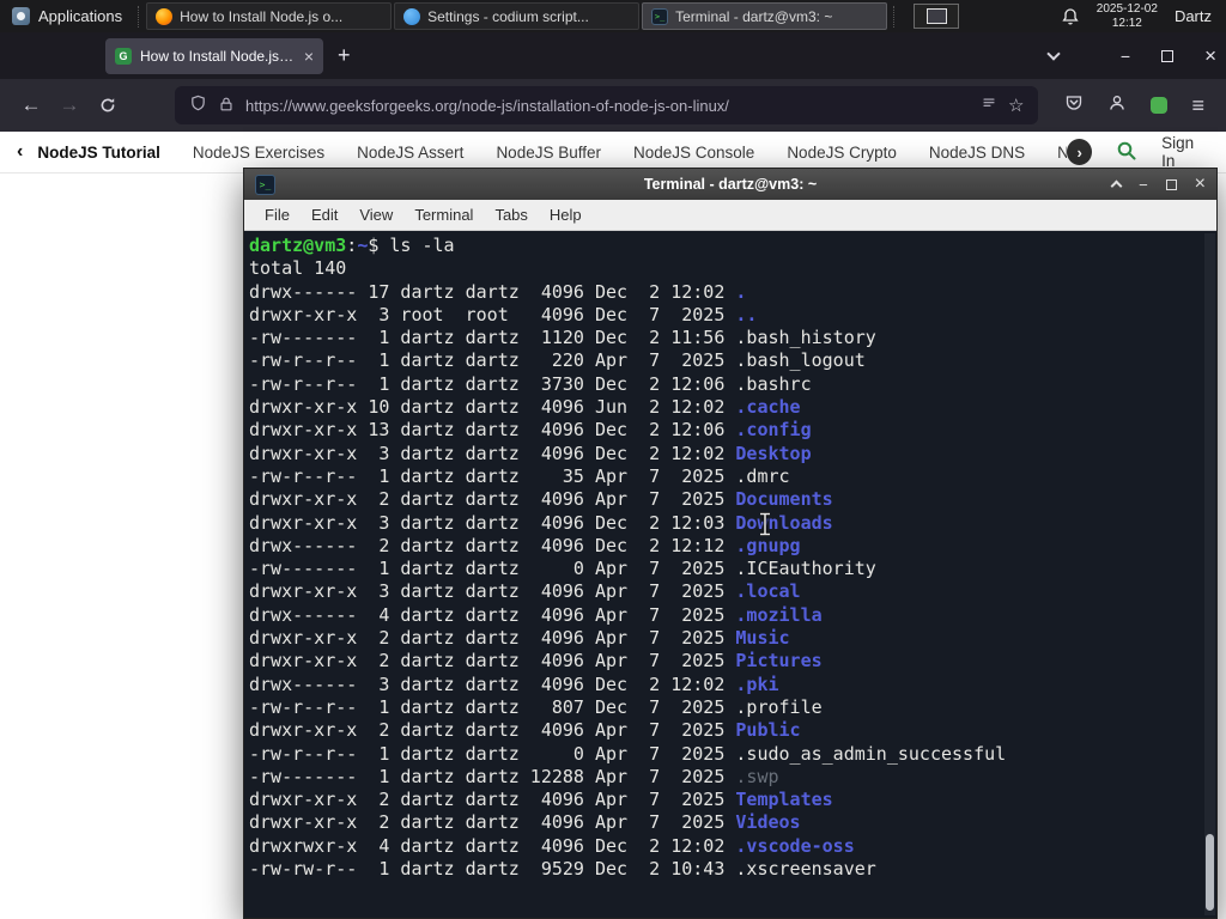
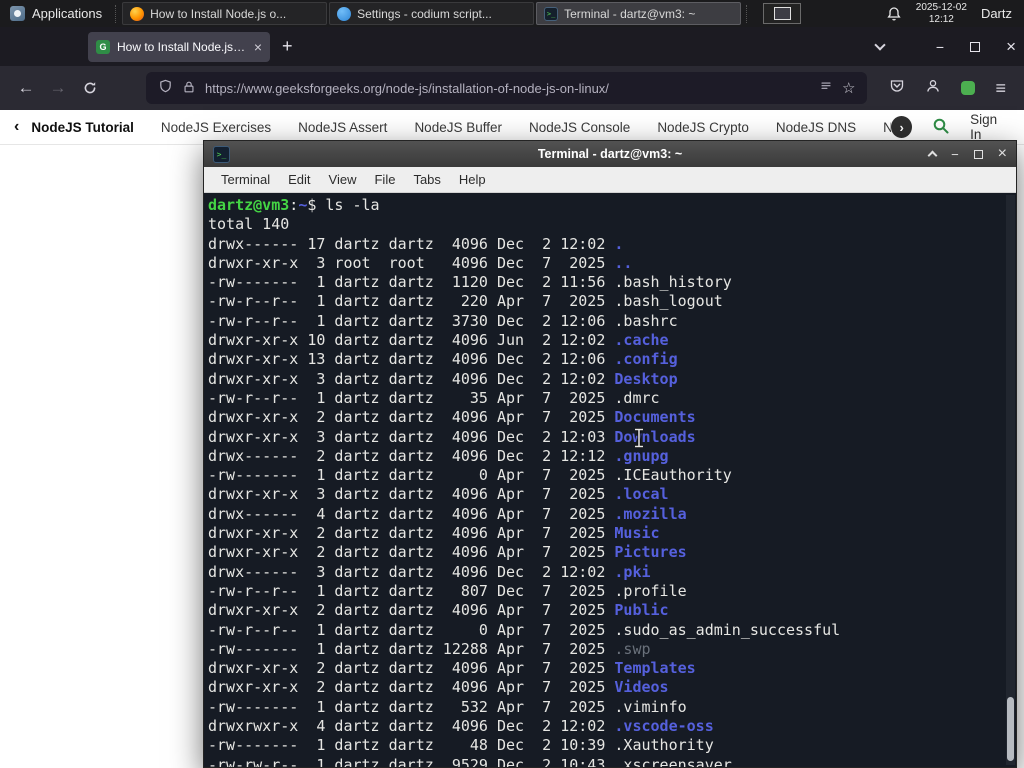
  Applications
  How to Install Node.js o...
  Settings - codium script...
  Terminal - dartz@vm3: ~
  2025-12-02
  12:12
  Dartz
  How to Install Node.js on
  ×
  +
  −
  ×
  ←
  →
  https://www.geeksforgeeks.org/node-js/installation-of-node-js-on-linux/
  ☆
  ≡
  ‹
  NodeJS Tutorial
  NodeJS Exercises
  NodeJS Assert
  NodeJS Buffer
  NodeJS Console
  NodeJS Crypto
  NodeJS DNS
  ›
  Sign In
  Terminal - dartz@vm3: ~
  −
  ×
- File
+ Terminal
  Edit
  View
- Terminal
+ File
  Tabs
  Help
  dartz@vm3:~$ ls -la
  total 140
  drwx------ 17 dartz dartz 4096 Dec 2 12:02 .
  drwxr-xr-x 3 root root 4096 Dec 7 2025 ..
  -rw------- 1 dartz dartz 1120 Dec 2 11:56 .bash_history
  -rw-r--r-- 1 dartz dartz 220 Apr 7 2025 .bash_logout
  -rw-r--r-- 1 dartz dartz 3730 Dec 2 12:06 .bashrc
  drwxr-xr-x 10 dartz dartz 4096 Jun 2 12:02 .cache
  drwxr-xr-x 13 dartz dartz 4096 Dec 2 12:06 .config
  drwxr-xr-x 3 dartz dartz 4096 Dec 2 12:02 Desktop
  -rw-r--r-- 1 dartz dartz 35 Apr 7 2025 .dmrc
  drwxr-xr-x 2 dartz dartz 4096 Apr 7 2025 Documents
  drwxr-xr-x 3 dartz dartz 4096 Dec 2 12:03 Downloads
  drwx------ 2 dartz dartz 4096 Dec 2 12:12 .gnupg
  -rw------- 1 dartz dartz 0 Apr 7 2025 .ICEauthority
  drwxr-xr-x 3 dartz dartz 4096 Apr 7 2025 .local
  drwx------ 4 dartz dartz 4096 Apr 7 2025 .mozilla
  drwxr-xr-x 2 dartz dartz 4096 Apr 7 2025 Music
  drwxr-xr-x 2 dartz dartz 4096 Apr 7 2025 Pictures
  drwx------ 3 dartz dartz 4096 Dec 2 12:02 .pki
  -rw-r--r-- 1 dartz dartz 807 Dec 7 2025 .profile
  drwxr-xr-x 2 dartz dartz 4096 Apr 7 2025 Public
  -rw-r--r-- 1 dartz dartz 0 Apr 7 2025 .sudo_as_admin_successful
  -rw------- 1 dartz dartz 12288 Apr 7 2025 .swp
  drwxr-xr-x 2 dartz dartz 4096 Apr 7 2025 Templates
  drwxr-xr-x 2 dartz dartz 4096 Apr 7 2025 Videos
+ -rw------- 1 dartz dartz 532 Apr 7 2025 .viminfo
  drwxrwxr-x 4 dartz dartz 4096 Dec 2 12:02 .vscode-oss
+ -rw------- 1 dartz dartz 48 Dec 2 10:39 .Xauthority
  -rw-rw-r-- 1 dartz dartz 9529 Dec 2 10:43 .xscreensaver
